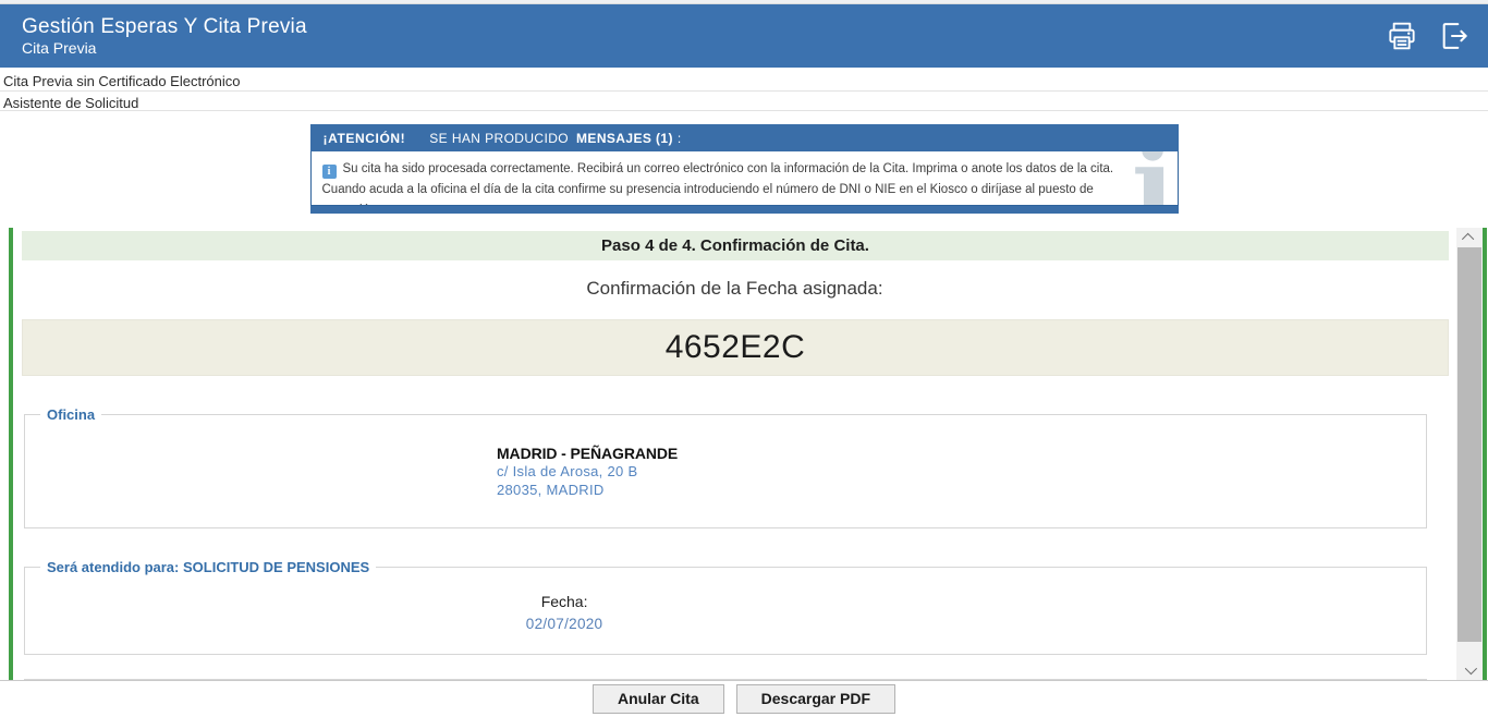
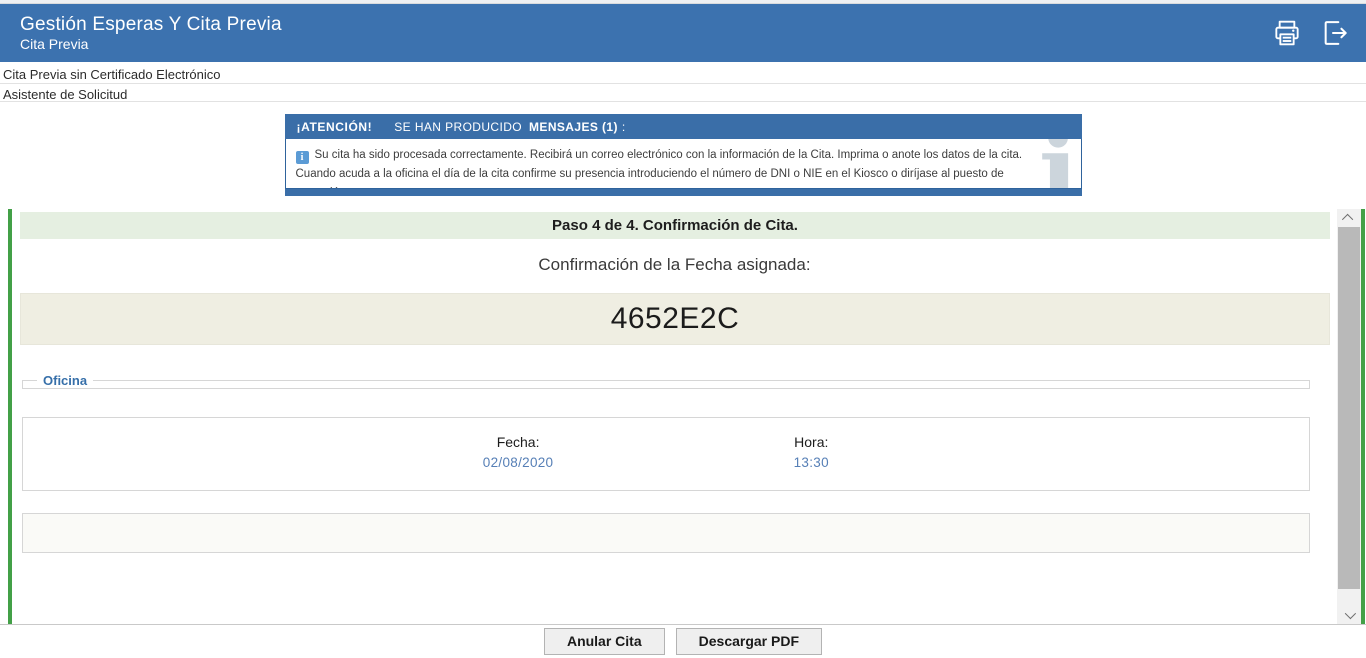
  Gestión Esperas Y Cita Previa
  Cita Previa
  Cita Previa sin Certificado Electrónico
  Asistente de Solicitud
  ¡ATENCIÓN!
  SE HAN PRODUCIDO
  MENSAJES (1)
  :
  i Su cita ha sido procesada correctamente. Recibirá un correo electrónico con la información de la Cita. Imprima o anote los datos de la cita. Cuando acuda a la oficina el día de la cita confirme su presencia introduciendo el número de DNI o NIE en el Kiosco o diríjase al puesto de
  i
  Paso 4 de 4. Confirmación de Cita.
  Confirmación de la Fecha asignada:
  4652E2C
  Oficina
- MADRID - PEÑAGRANDE
- c/ Isla de Arosa, 20 B
- 28035, MADRID
- Será atendido para: SOLICITUD DE PENSIONES
  Fecha:
- 02/07/2020
+ 02/08/2020
+ Hora:
+ 13:30
  Anular Cita
  Descargar PDF
